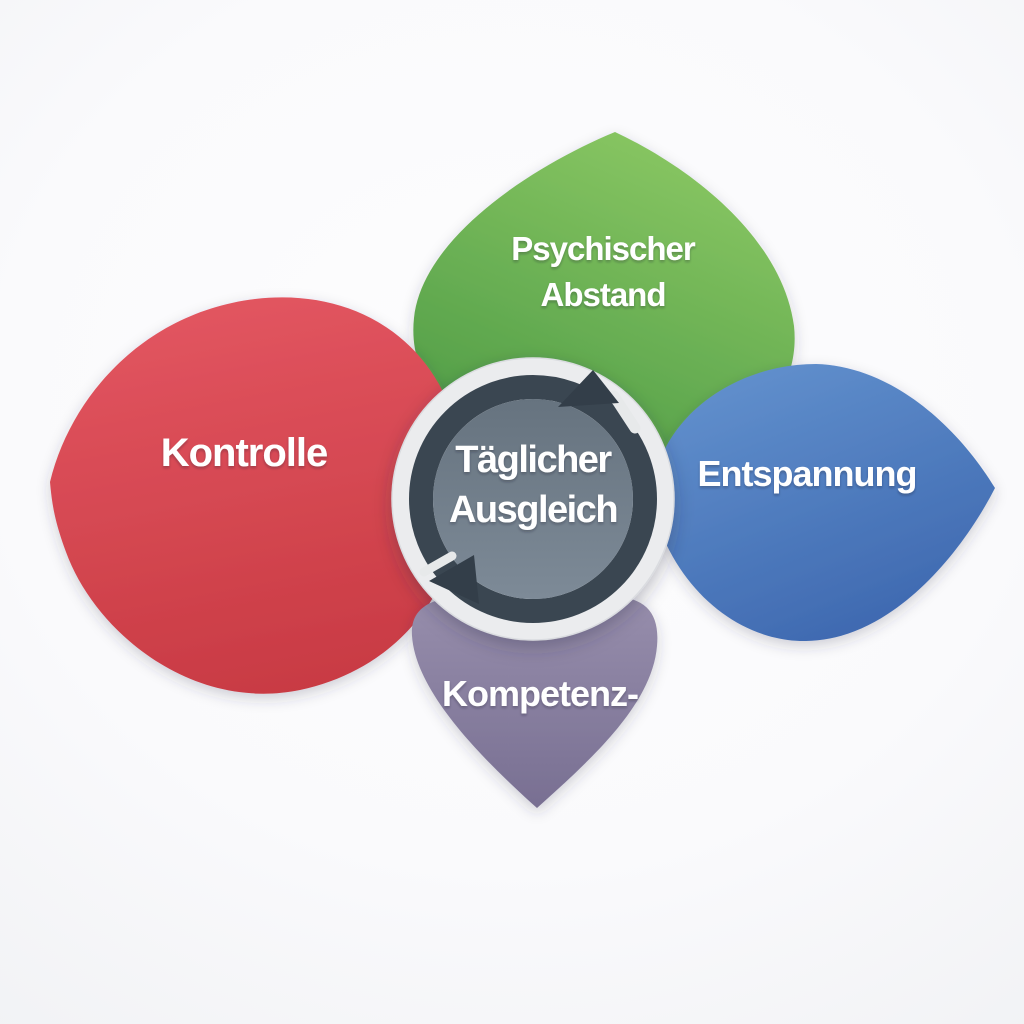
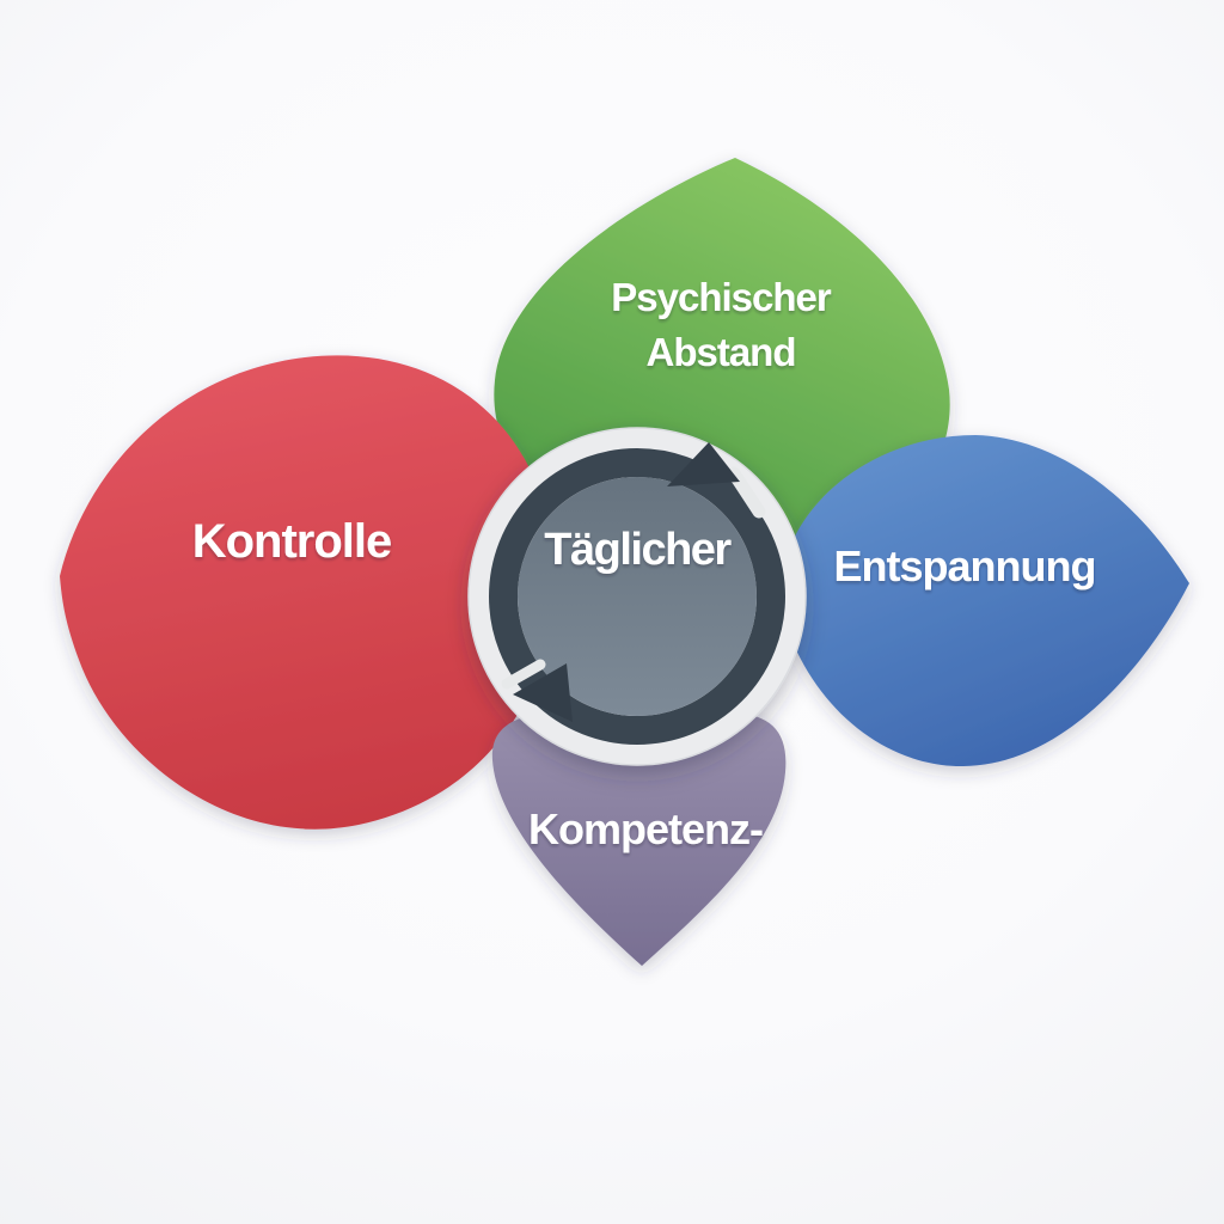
  Psychischer
  Abstand
  Kontrolle
  Entspannung
  Kompetenz-
  Täglicher
- Ausgleich
